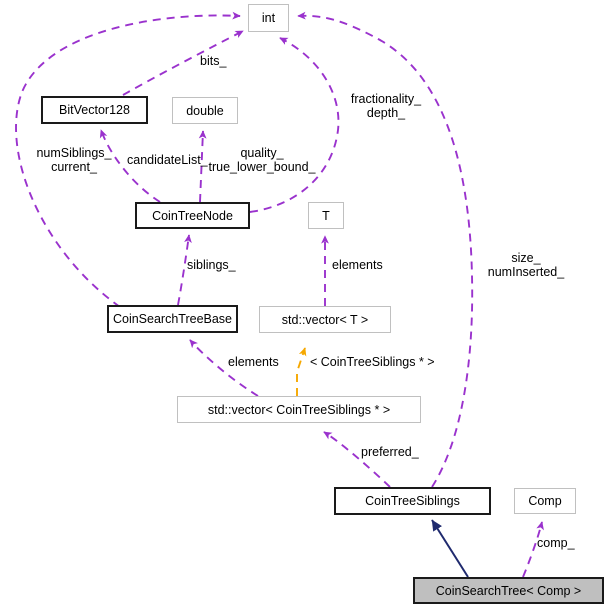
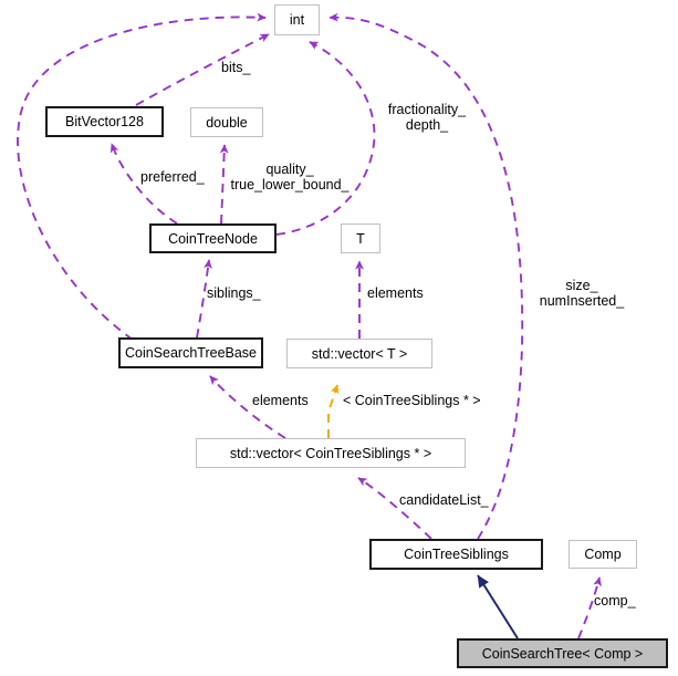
  int
  BitVector128
  double
  CoinTreeNode
  T
  CoinSearchTreeBase
  std::vector< T >
  std::vector< CoinTreeSiblings * >
  CoinTreeSiblings
  Comp
  CoinSearchTree< Comp >
- numSiblings_
- current_
  bits_
- candidateList_
+ preferred_
  quality_
  true_lower_bound_
  fractionality_
  depth_
  size_
  numInserted_
  siblings_
  elements
  elements
  < CoinTreeSiblings * >
- preferred_
+ candidateList_
  comp_
